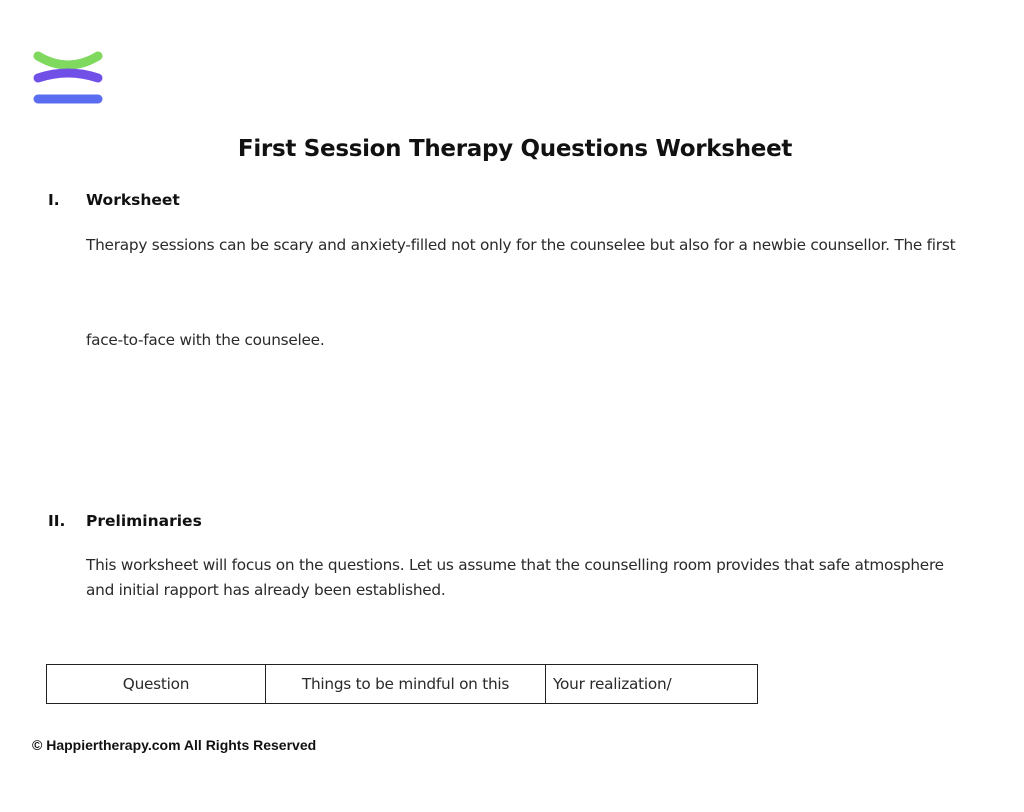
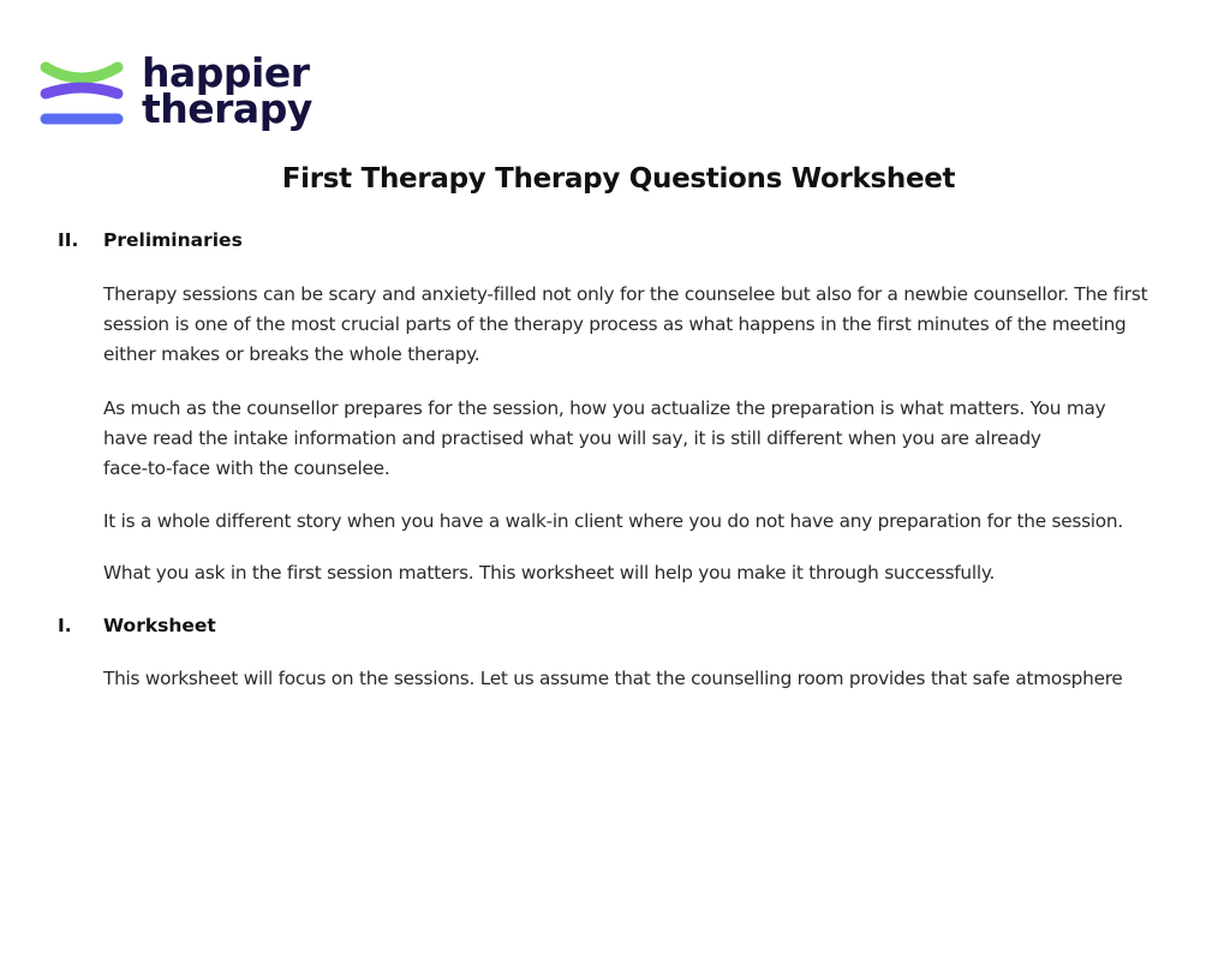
+ happier
+ therapy
- First Session Therapy Questions Worksheet
+ First Therapy Therapy Questions Worksheet
- I.
+ II.
- Worksheet
+ Preliminaries
  Therapy sessions can be scary and anxiety-filled not only for the counselee but also for a newbie counsellor. The first
+ session is one of the most crucial parts of the therapy process as what happens in the first minutes of the meeting
+ either makes or breaks the whole therapy.
+ As much as the counsellor prepares for the session, how you actualize the preparation is what matters. You may
+ have read the intake information and practised what you will say, it is still different when you are already
  face-to-face with the counselee.
+ It is a whole different story when you have a walk-in client where you do not have any preparation for the session.
+ What you ask in the first session matters. This worksheet will help you make it through successfully.
- II.
+ I.
- Preliminaries
+ Worksheet
- This worksheet will focus on the questions. Let us assume that the counselling room provides that safe atmosphere
+ This worksheet will focus on the sessions. Let us assume that the counselling room provides that safe atmosphere
- and initial rapport has already been established.
- Question	Things to be mindful on this	Your realization/
- © Happiertherapy.com All Rights Reserved
